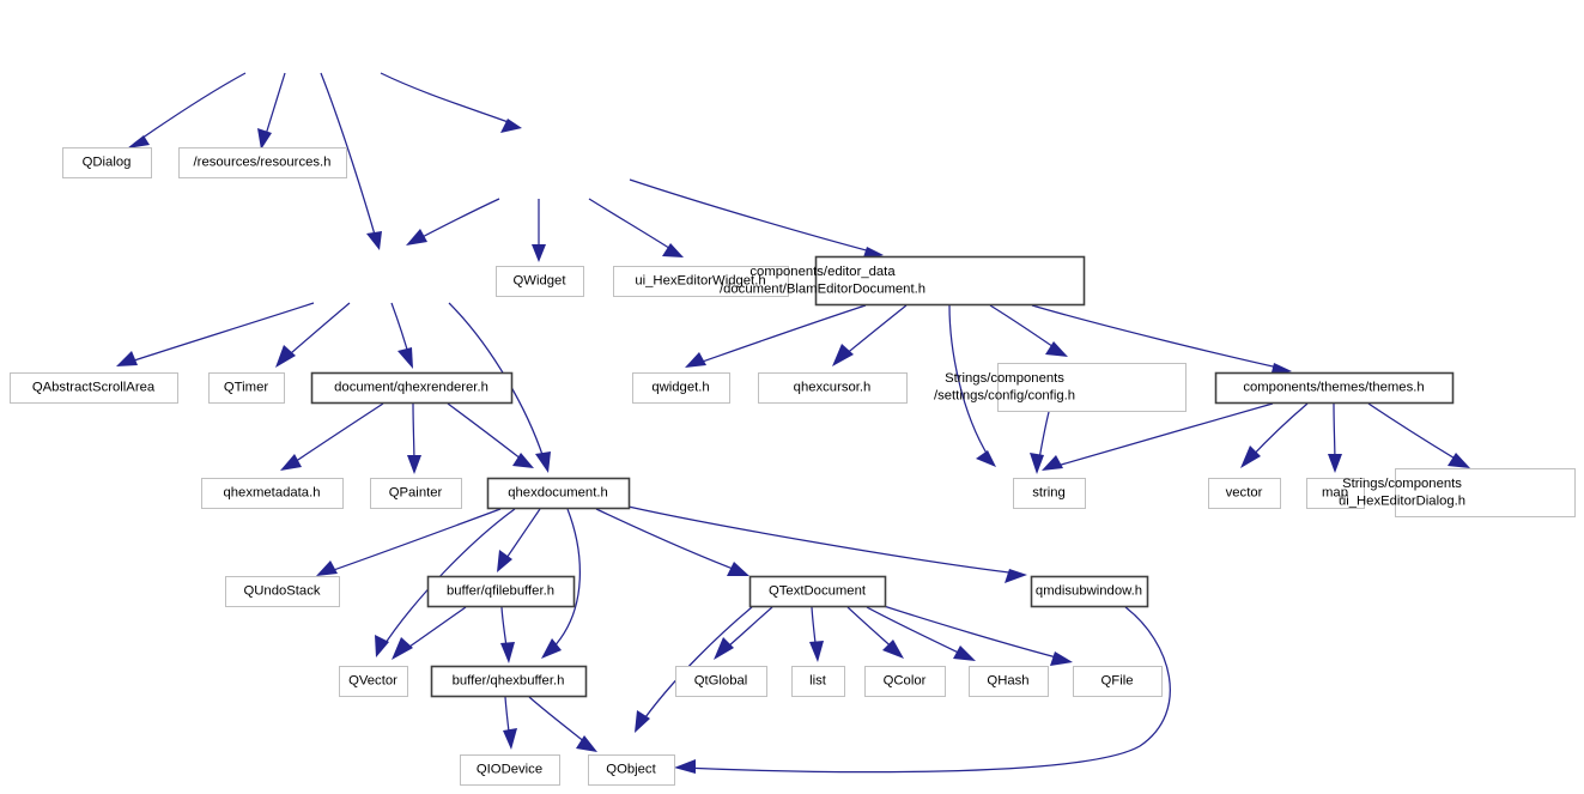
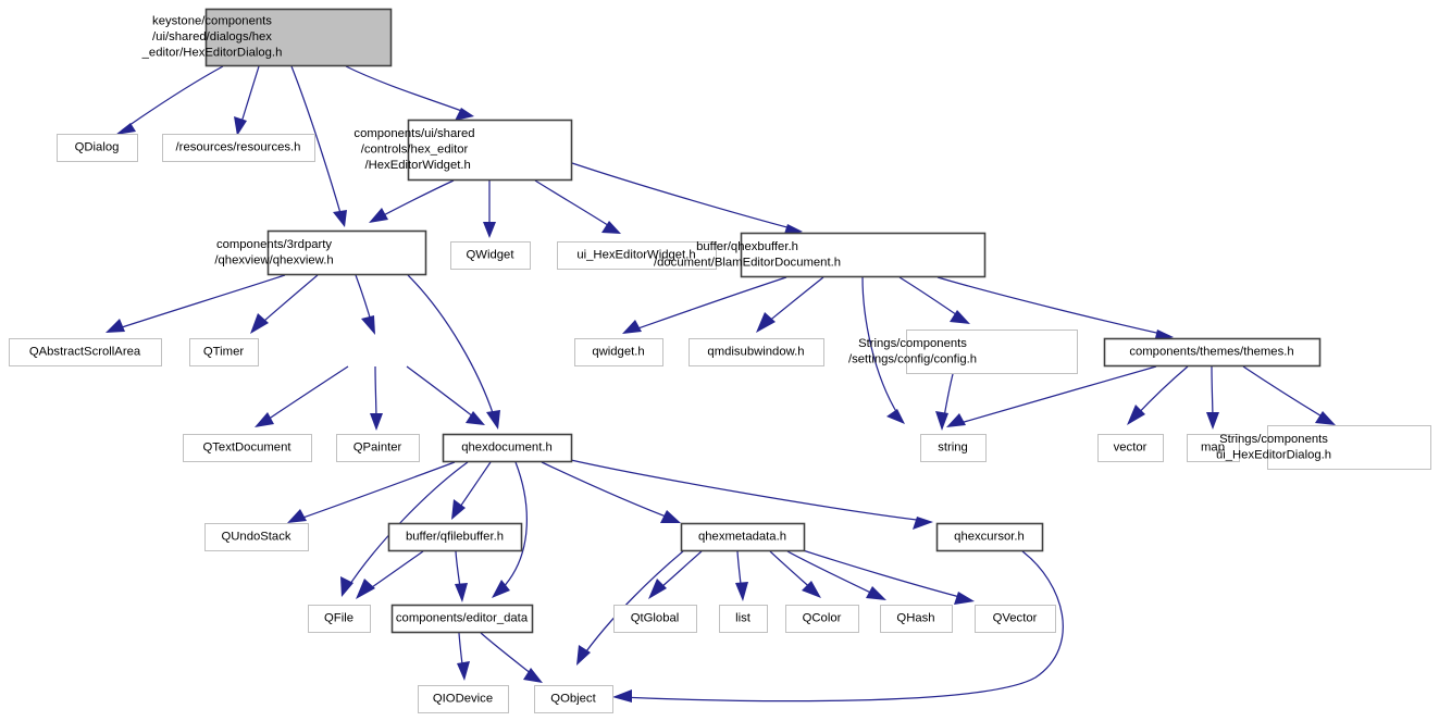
+ keystone/components /ui/shared/dialogs/hex _editor/HexEditorDialog.h
  QDialog
  /resources/resources.h
+ components/ui/shared /controls/hex_editor /HexEditorWidget.h
+ components/3rdparty /qhexview/qhexview.h
  QWidget
  ui_HexEditorWidget.h
- components/editor_data /document/BlamEditorDocument.h
+ buffer/qhexbuffer.h /document/BlamEditorDocument.h
  QAbstractScrollArea
  QTimer
- document/qhexrenderer.h
  qwidget.h
- qhexcursor.h
+ qmdisubwindow.h
  Strings/components /settings/config/config.h
  components/themes/themes.h
- qhexmetadata.h
+ QTextDocument
  QPainter
  qhexdocument.h
  string
  vector
  map
  Strings/components ui_HexEditorDialog.h
  QUndoStack
  buffer/qfilebuffer.h
- QTextDocument
+ qhexmetadata.h
- qmdisubwindow.h
+ qhexcursor.h
- QVector
+ QFile
- buffer/qhexbuffer.h
+ components/editor_data
  QtGlobal
  list
  QColor
  QHash
- QFile
+ QVector
  QIODevice
  QObject
